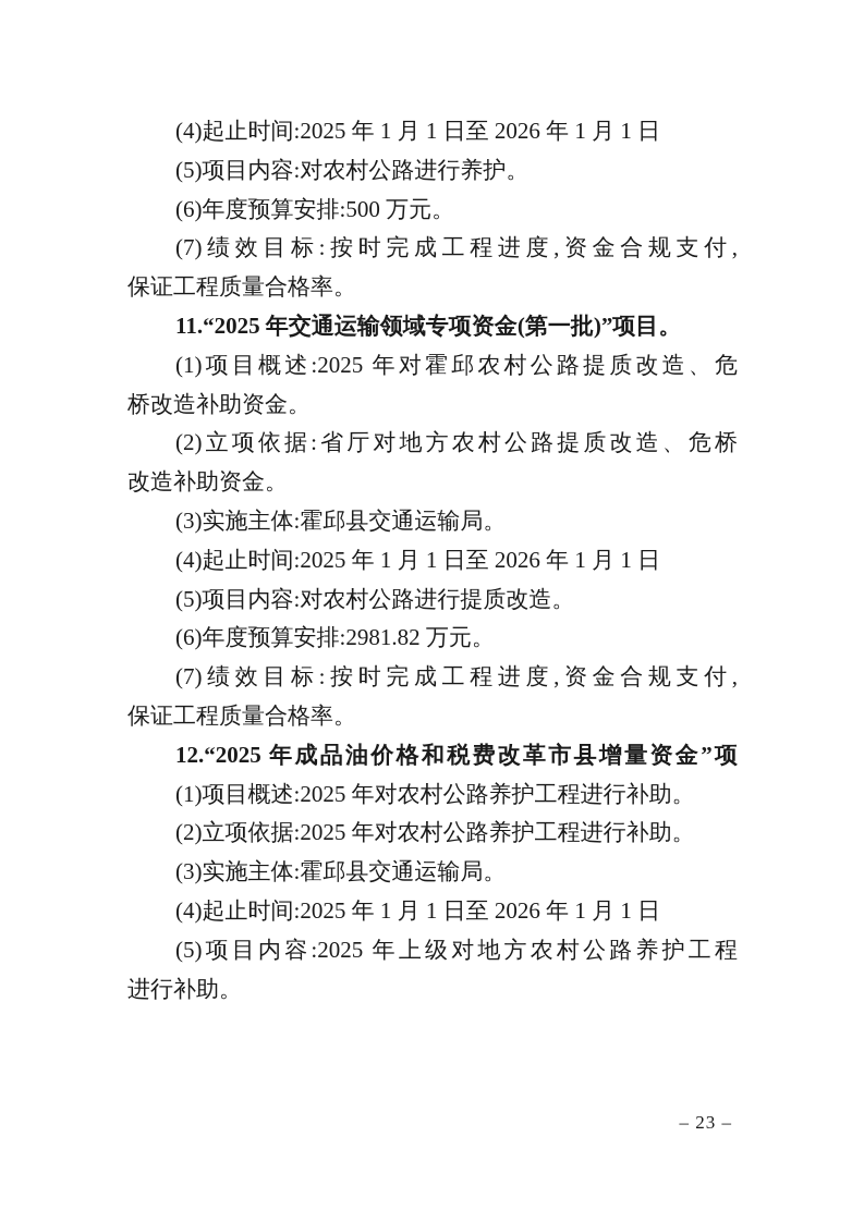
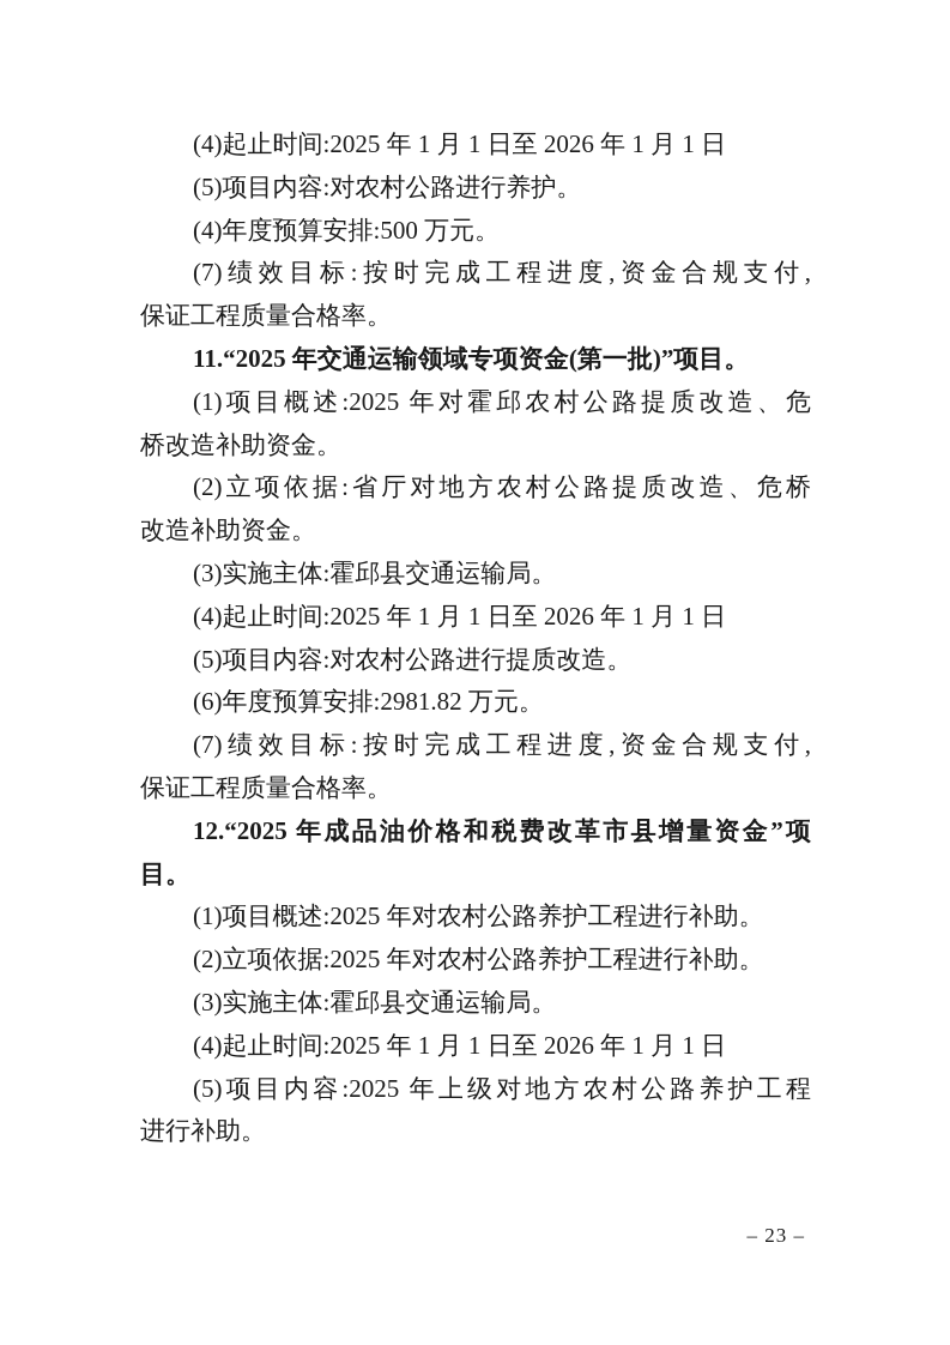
  (4)起止时间:2025 年 1 月 1 日至 2026 年 1 月 1 日
  (5)项目内容:对农村公路进行养护。
- (6)年度预算安排:500 万元。
+ (4)年度预算安排:500 万元。
  (7)绩效目标:按时完成工程进度,资金合规支付,
  保证工程质量合格率。
  11.“2025 年交通运输领域专项资金(第一批)”项目。
  (1)项目概述:2025 年对霍邱农村公路提质改造、危
  桥改造补助资金。
  (2)立项依据:省厅对地方农村公路提质改造、危桥
  改造补助资金。
  (3)实施主体:霍邱县交通运输局。
  (4)起止时间:2025 年 1 月 1 日至 2026 年 1 月 1 日
  (5)项目内容:对农村公路进行提质改造。
  (6)年度预算安排:2981.82 万元。
  (7)绩效目标:按时完成工程进度,资金合规支付,
  保证工程质量合格率。
  12.“2025 年成品油价格和税费改革市县增量资金”项
+ 目。
  (1)项目概述:2025 年对农村公路养护工程进行补助。
  (2)立项依据:2025 年对农村公路养护工程进行补助。
  (3)实施主体:霍邱县交通运输局。
  (4)起止时间:2025 年 1 月 1 日至 2026 年 1 月 1 日
  (5)项目内容:2025 年上级对地方农村公路养护工程
  进行补助。
  – 23 –
